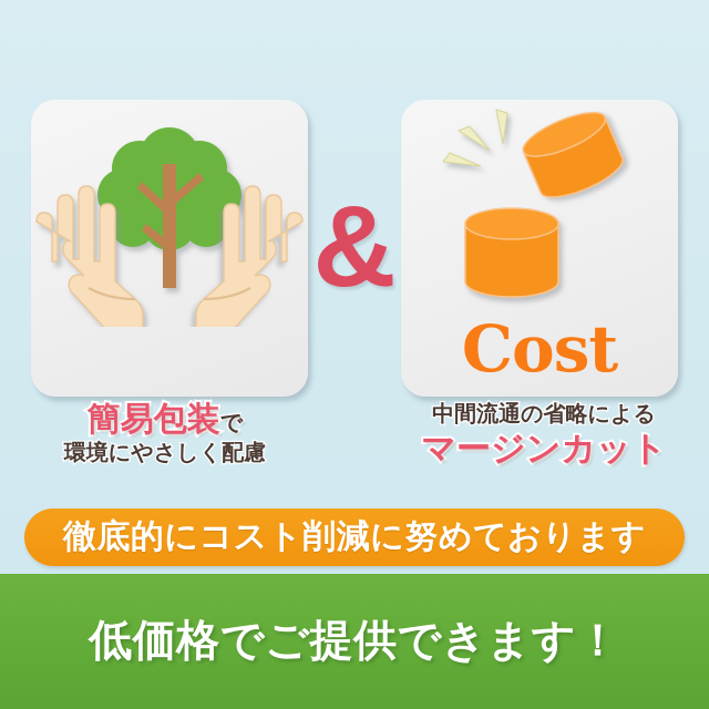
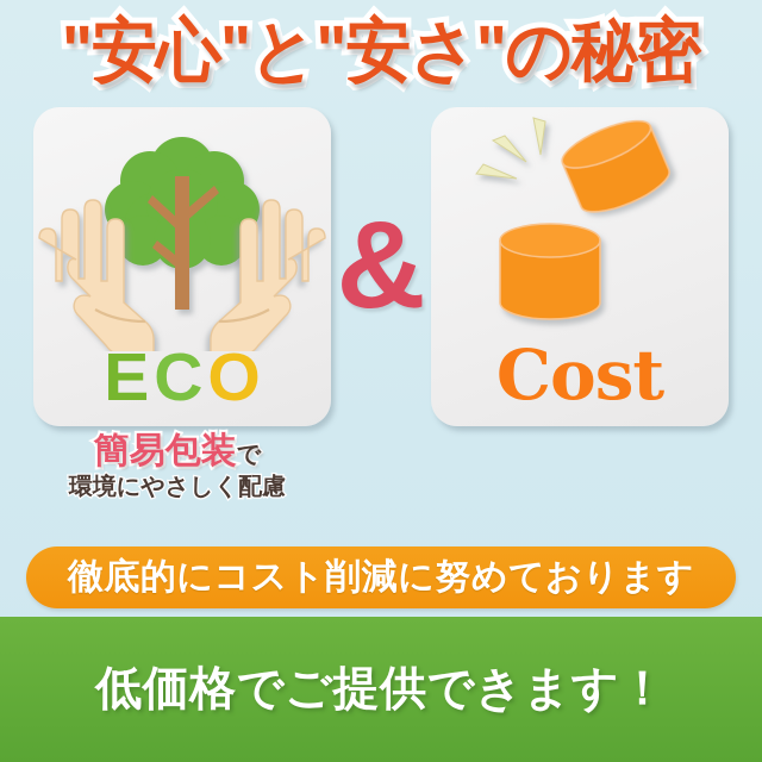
+ "安心"と"安さ"の秘密
+ E
+ C
+ O
  &
  Cost
  簡易包装で
  環境にやさしく配慮
- 中間流通の省略による
- マージンカット
  徹底的にコスト削減に努めております
  低価格でご提供できます！
